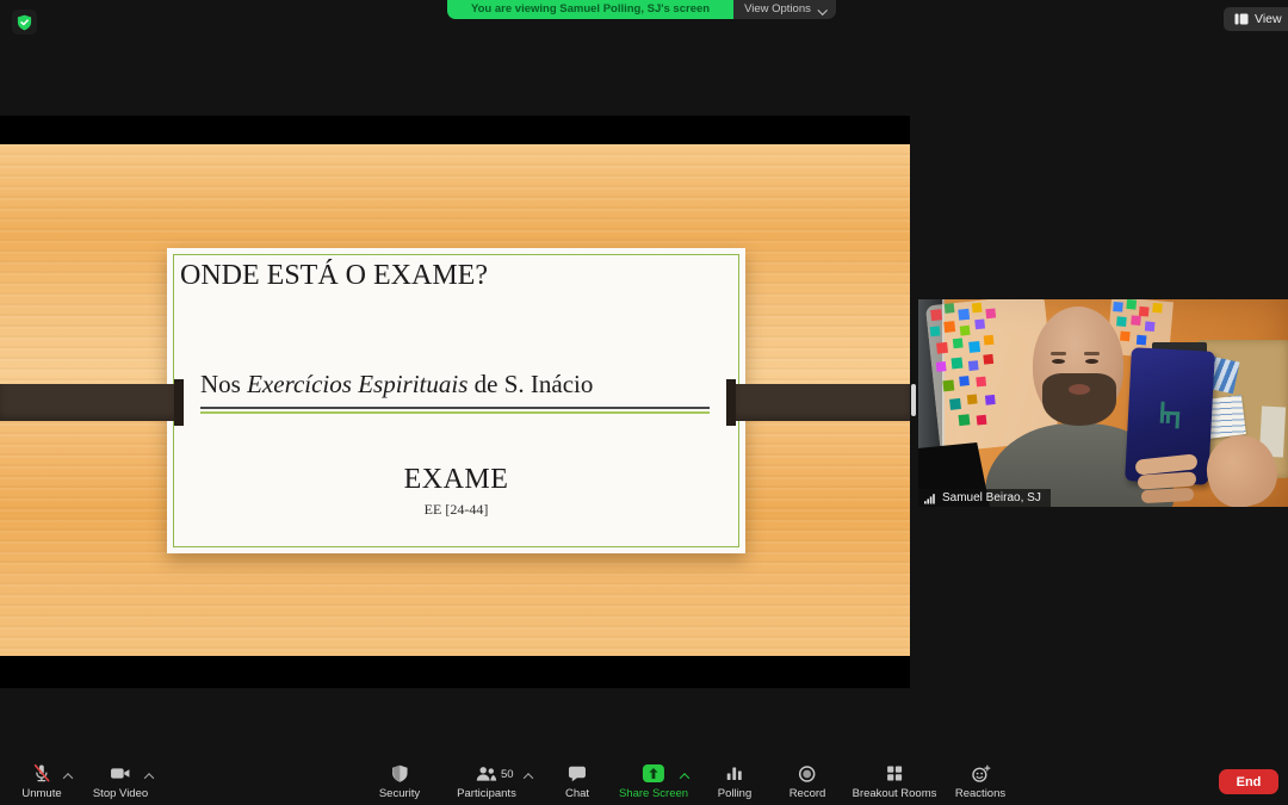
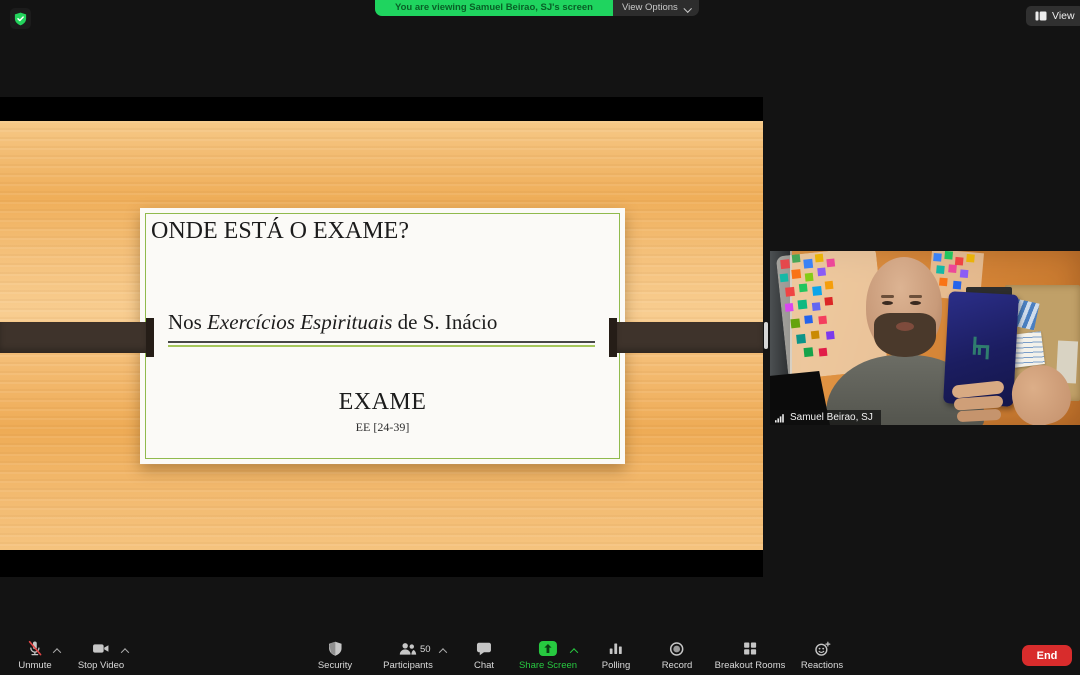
- You are viewing Samuel Polling, SJ's screen
+ You are viewing Samuel Beirao, SJ's screen
  View Options
  View
  ONDE ESTÁ O EXAME?
  Nos Exercícios Espirituais de S. Inácio
  EXAME
- EE [24-44]
+ EE [24-39]
  Samuel Beirao, SJ
  Unmute
  Stop Video
  Security
  Participants
  50
  Chat
  Share Screen
  Polling
  Record
  Breakout Rooms
  Reactions
  End
